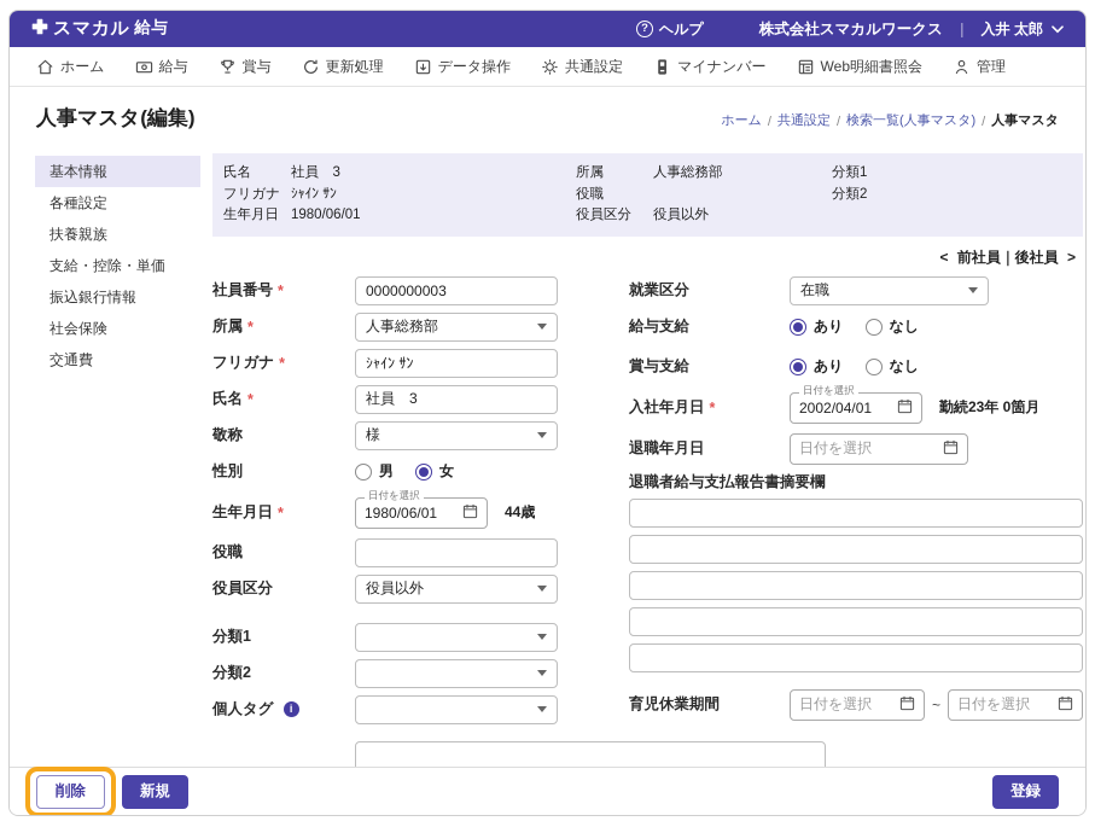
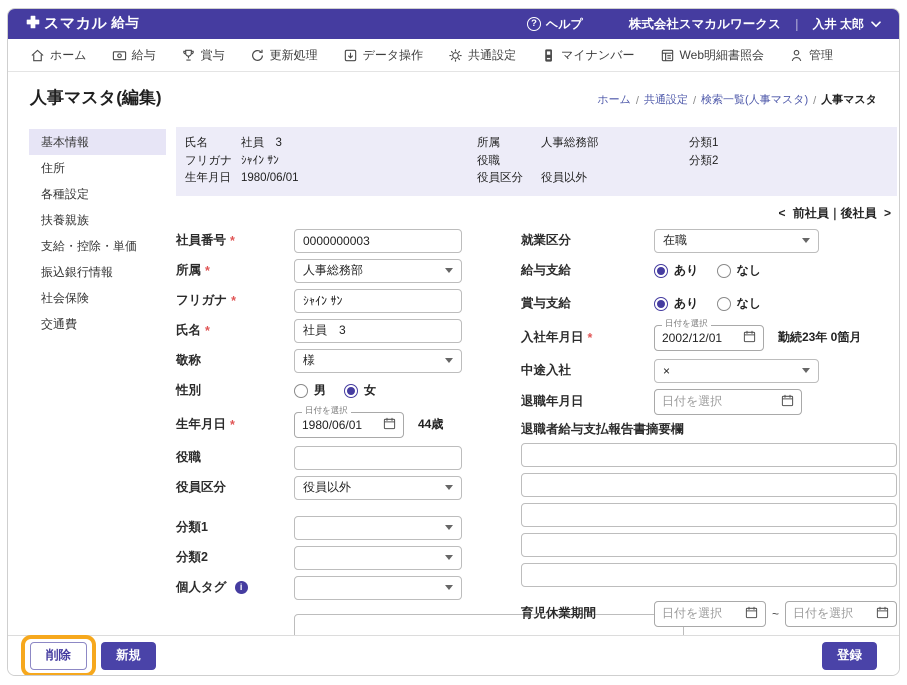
  スマカル
  給与
  ?
  ヘルプ
  株式会社スマカルワークス
  ｜
  入井 太郎
  ホーム
  給与
  賞与
  更新処理
  データ操作
  共通設定
  マイナンバー
  Web明細書照会
  管理
  人事マスタ(編集)
  ホーム
  /
  共通設定
  /
  検索一覧(人事マスタ)
  /
  人事マスタ
  基本情報
+ 住所
  各種設定
  扶養親族
  支給・控除・単価
  振込銀行情報
  社会保険
  交通費
  氏名
  社員 3
  フリガナ
  ｼｬｲﾝ ｻﾝ
  生年月日
  1980/06/01
  所属
  人事総務部
  役職
  役員区分
  役員以外
  分類1
  分類2
  < 前社員｜後社員 >
  社員番号
  *
  0000000003
  所属
  *
  人事総務部
  フリガナ
  *
  ｼｬｲﾝ ｻﾝ
  氏名
  *
  社員 3
  敬称
  様
  性別
  男
  女
  生年月日
  *
  日付を選択
  1980/06/01
  44歳
  役職
  役員区分
  役員以外
  分類1
  分類2
  個人タグ
  i
  就業区分
  在職
  給与支給
  あり
  なし
  賞与支給
  あり
  なし
  入社年月日
  *
  日付を選択
- 2002/04/01
+ 2002/12/01
  勤続23年 0箇月
+ 中途入社
+ ×
  退職年月日
  日付を選択
  退職者給与支払報告書摘要欄
  育児休業期間
  日付を選択
  ~
  日付を選択
  削除
  新規
  登録
